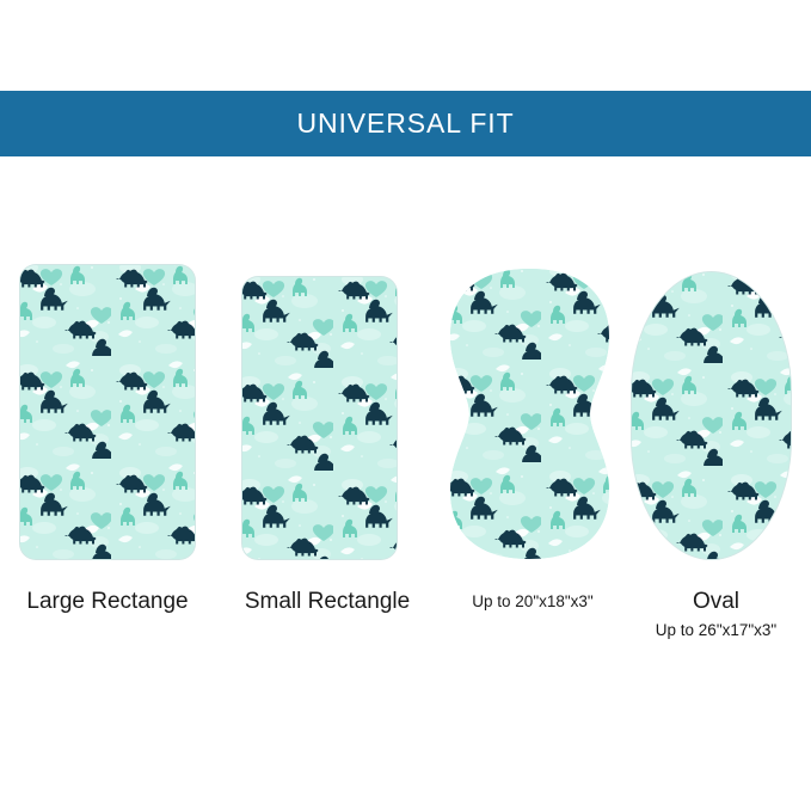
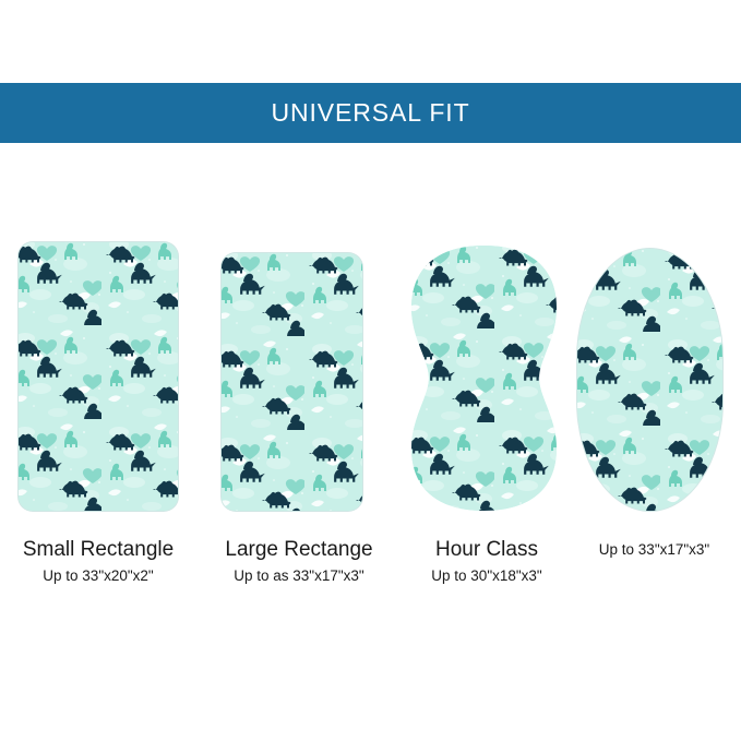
  UNIVERSAL FIT
- Large Rectange
+ Small Rectangle
+ Up to 33"x20"x2"
- Small Rectangle
+ Large Rectange
+ Up to as 33"x17"x3"
+ Hour Class
- Up to 20"x18"x3"
+ Up to 30"x18"x3"
- Oval
- Up to 26"x17"x3"
+ Up to 33"x17"x3"
